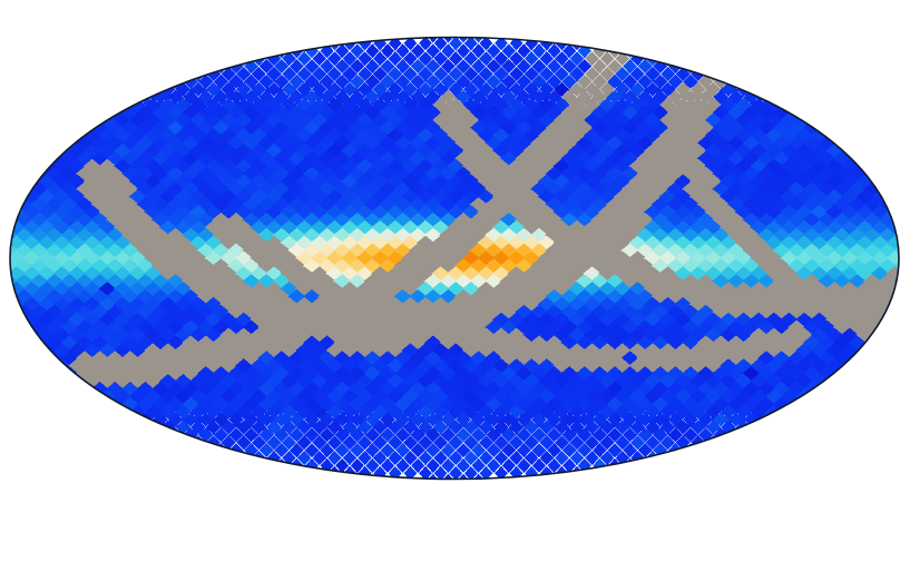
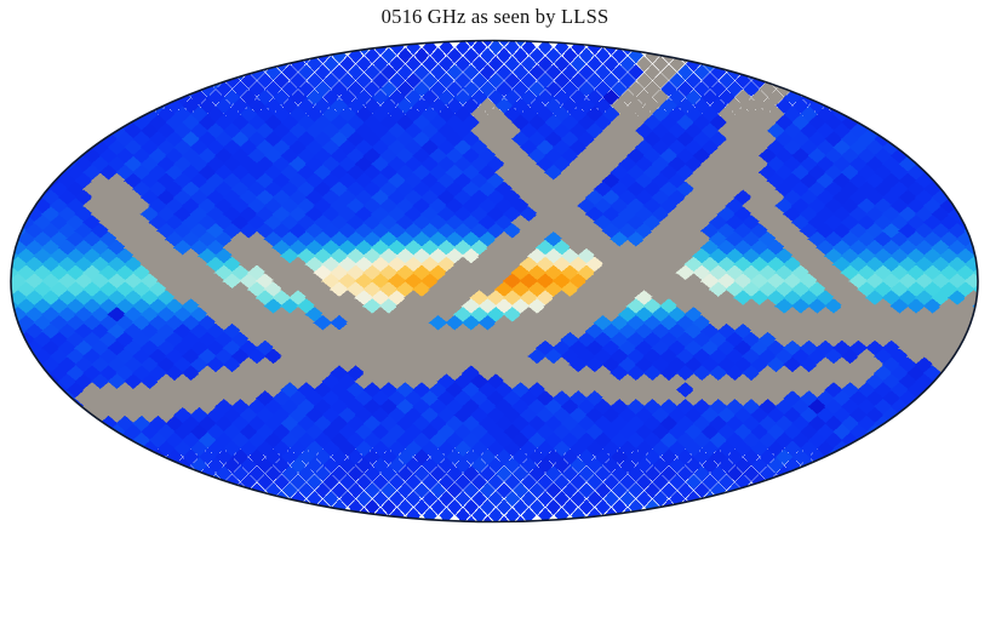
+ 0516 GHz as seen by LLSS
